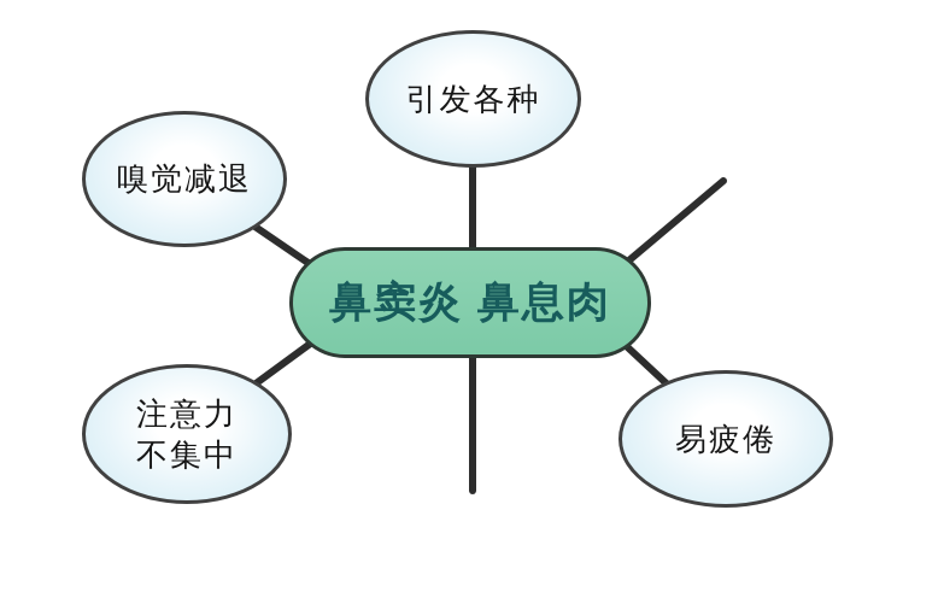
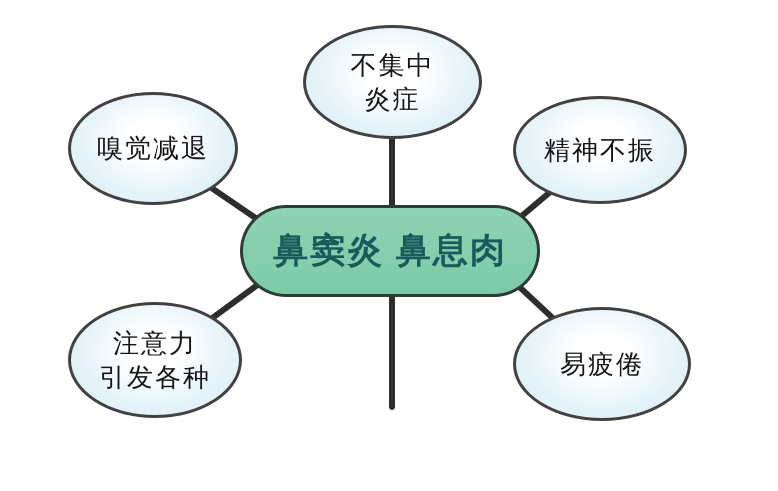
- 引发各种
+ 不集中
+ 炎症
  嗅觉减退
+ 精神不振
  注意力
- 不集中
+ 引发各种
  易疲倦
  鼻窦炎 鼻息肉
